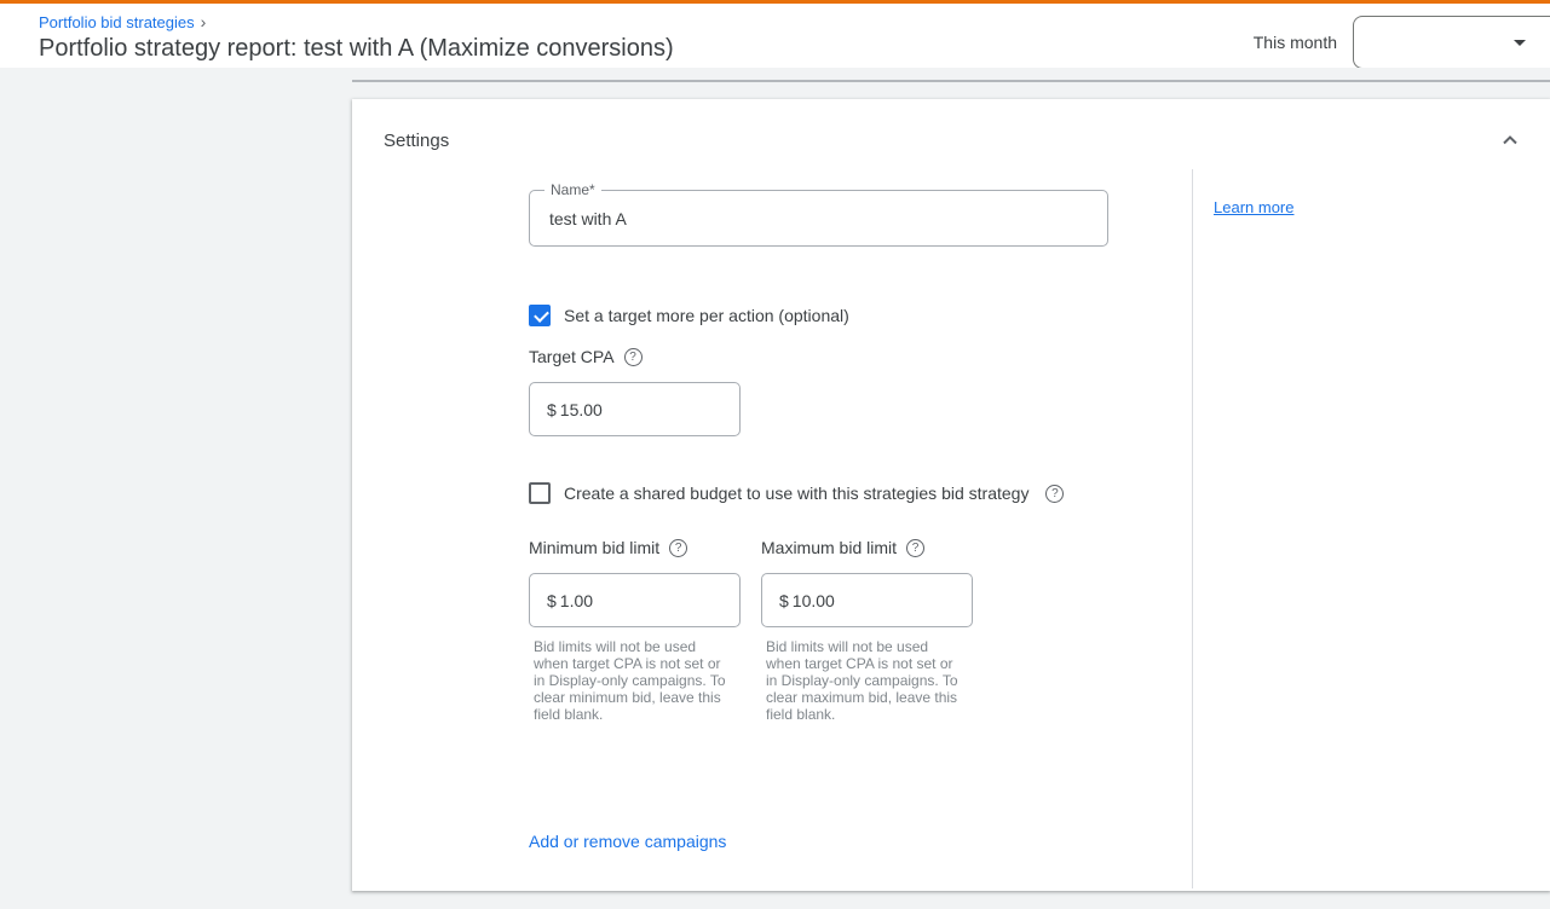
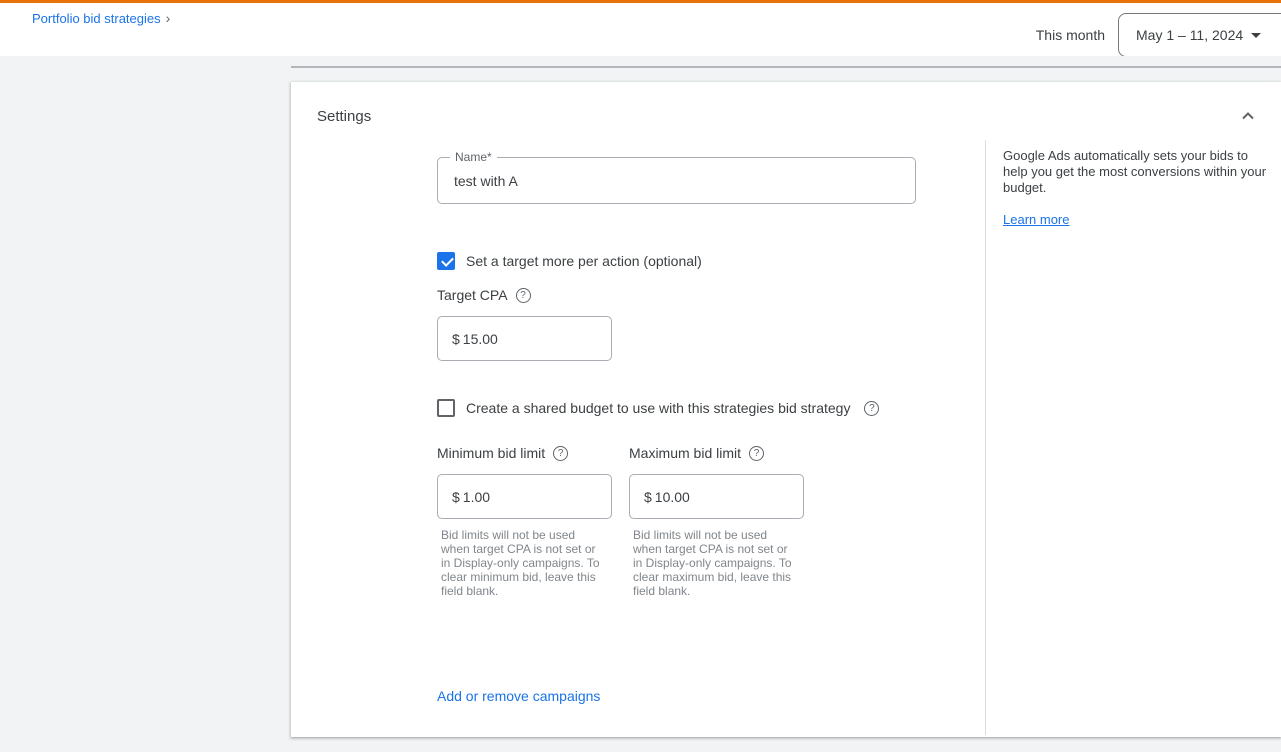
  Portfolio bid strategies
  ›
- Portfolio strategy report: test with A (Maximize conversions)
  This month
+ May 1 – 11, 2024
  Settings
  Name*
  test with A
  Set a target more per action (optional)
  Target CPA
  $
  15.00
  Create a shared budget to use with this strategies bid strategy
  Minimum bid limit
  Maximum bid limit
  $
  1.00
  $
  10.00
  Bid limits will not be used when target CPA is not set or in Display-only campaigns. To clear minimum bid, leave this field blank.
  Bid limits will not be used when target CPA is not set or in Display-only campaigns. To clear maximum bid, leave this field blank.
  Add or remove campaigns
+ Google Ads automatically sets your bids to help you get the most conversions within your budget.
  Learn more
